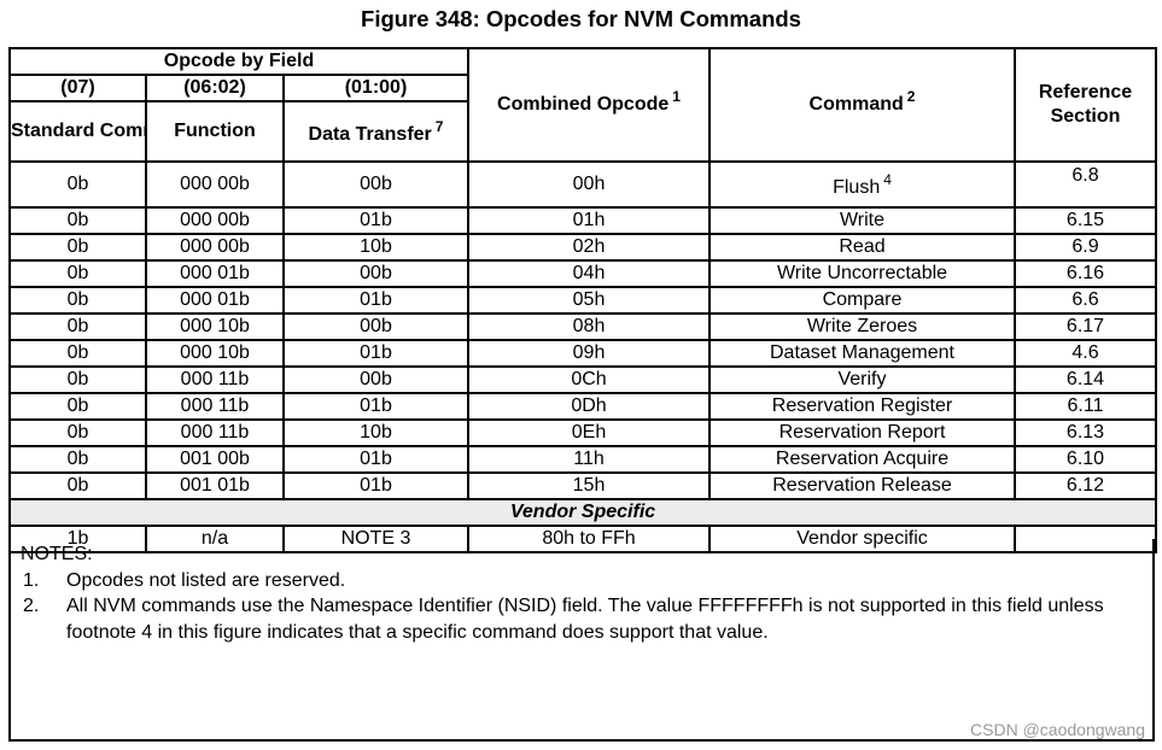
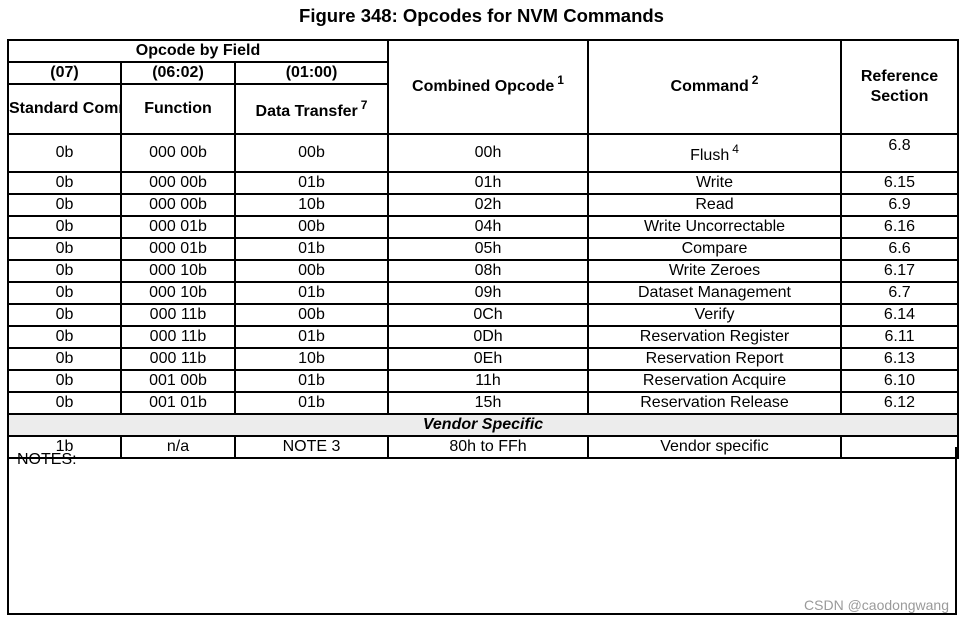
  Figure 348: Opcodes for NVM Commands
  Opcode by Field	Combined Opcode 1	Command 2	Reference Section
  (07)	(06:02)	(01:00)
  Standard Com	Function	Data Transfer 7
  0b	000 00b	00b	00h	Flush 4	6.8
  0b	000 00b	01b	01h	Write	6.15
  0b	000 00b	10b	02h	Read	6.9
  0b	000 01b	00b	04h	Write Uncorrectable	6.16
  0b	000 01b	01b	05h	Compare	6.6
  0b	000 10b	00b	08h	Write Zeroes	6.17
- 0b	000 10b	01b	09h	Dataset Management	4.6
+ 0b	000 10b	01b	09h	Dataset Management	6.7
  0b	000 11b	00b	0Ch	Verify	6.14
  0b	000 11b	01b	0Dh	Reservation Register	6.11
  0b	000 11b	10b	0Eh	Reservation Report	6.13
  0b	001 00b	01b	11h	Reservation Acquire	6.10
  0b	001 01b	01b	15h	Reservation Release	6.12
  Vendor Specific
  1b	n/a	NOTE 3	80h to FFh	Vendor specific
  NOTES:
- 1.
- Opcodes not listed are reserved.
- 2.
- All NVM commands use the Namespace Identifier (NSID) field. The value FFFFFFFFh is not supported in this field unless footnote 4 in this figure indicates that a specific command does support that value.
  CSDN @caodongwang
